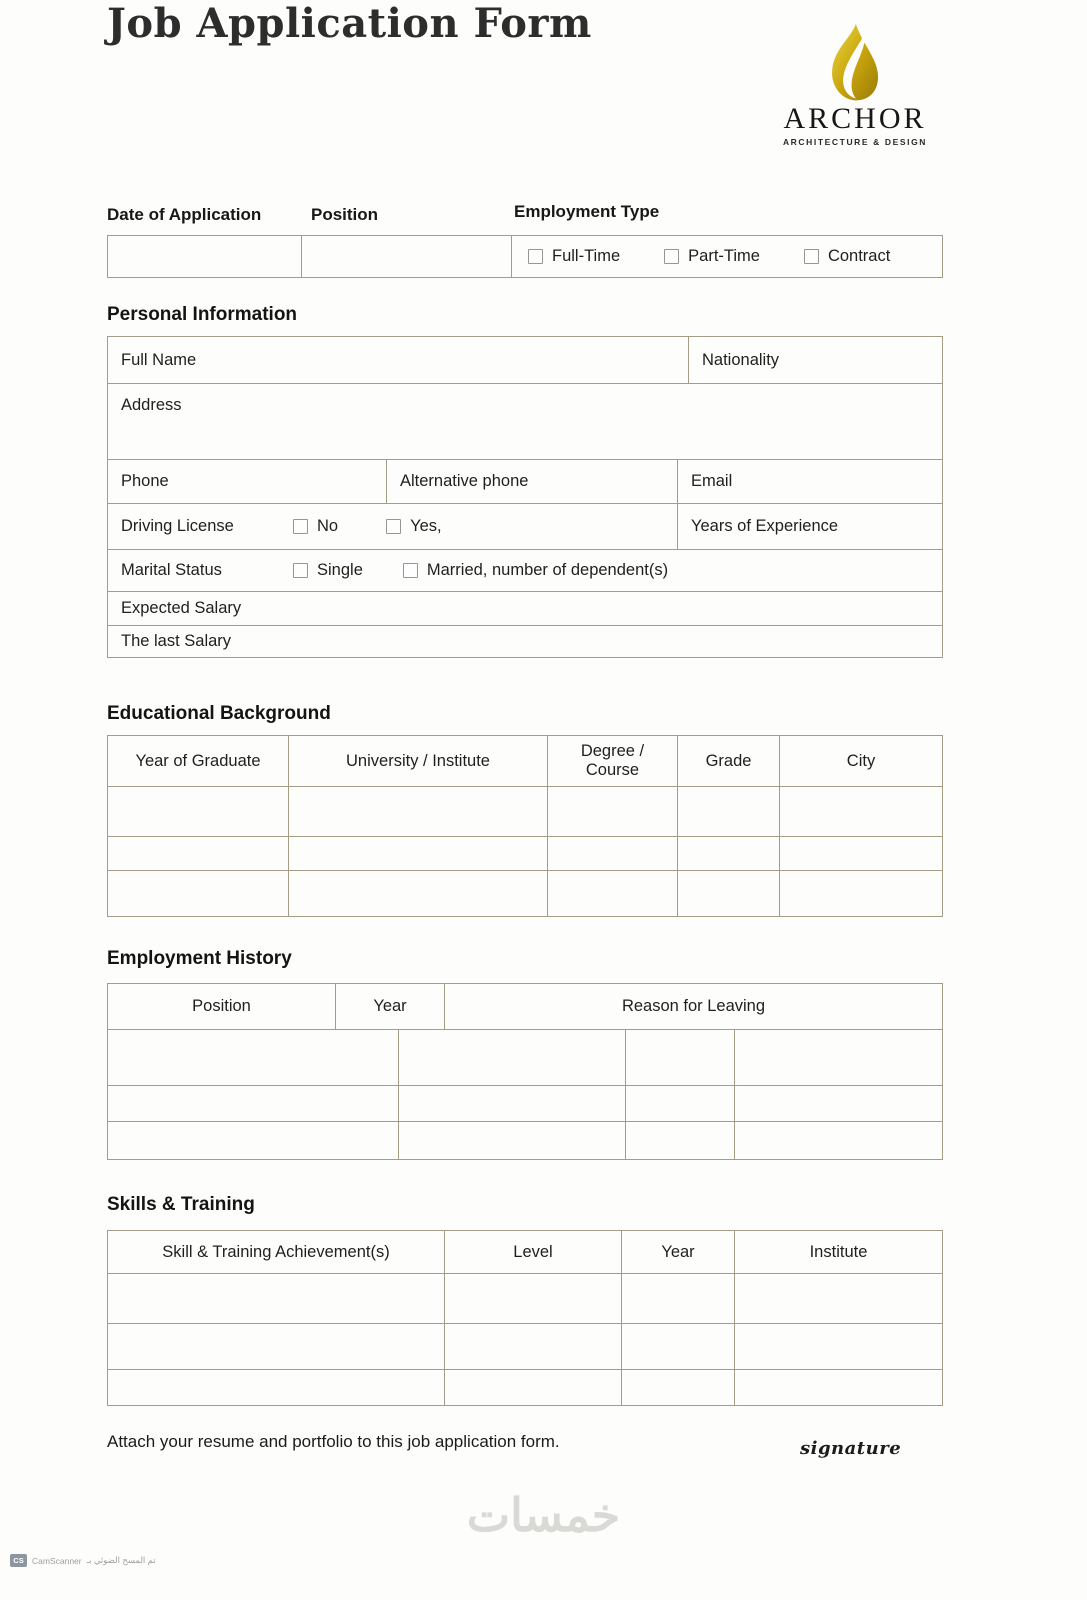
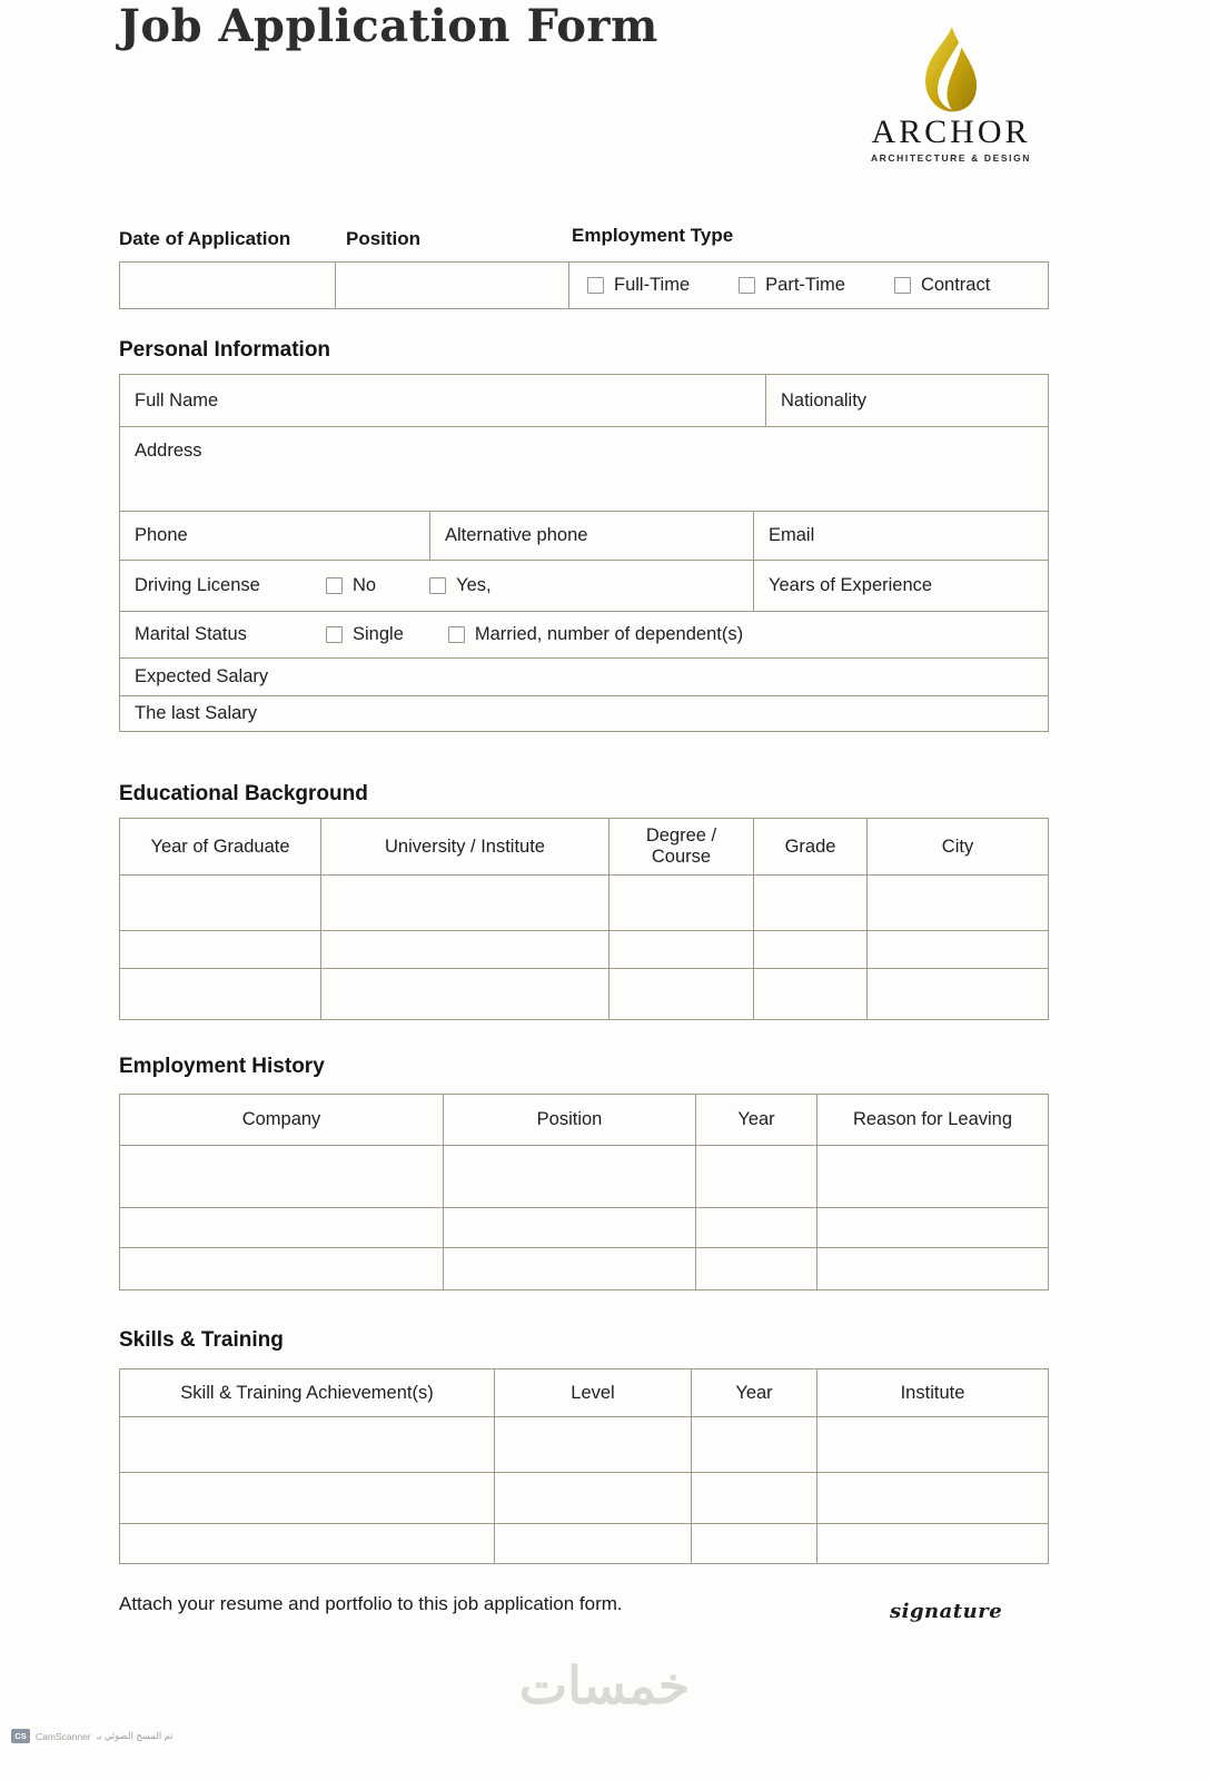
  Job Application Form
  ARCHOR
  ARCHITECTURE & DESIGN
  Date of Application
  Position
  Employment Type
  Full-Time
  Part-Time
  Contract
  Personal Information
  Full Name
  Nationality
  Address
  Phone
  Alternative phone
  Email
  Driving License
  No
  Yes,
  Years of Experience
  Marital Status
  Single
  Married, number of dependent(s)
  Expected Salary
  The last Salary
  Educational Background
  Year of Graduate
  University / Institute
  Degree / Course
  Grade
  City
  Employment History
+ Company
  Position
  Year
  Reason for Leaving
  Skills & Training
  Skill & Training Achievement(s)
  Level
  Year
  Institute
  Attach your resume and portfolio to this job application form.
  signature
  خمسات
  CS
  CamScanner
  تم المسح الضوئي بـ
